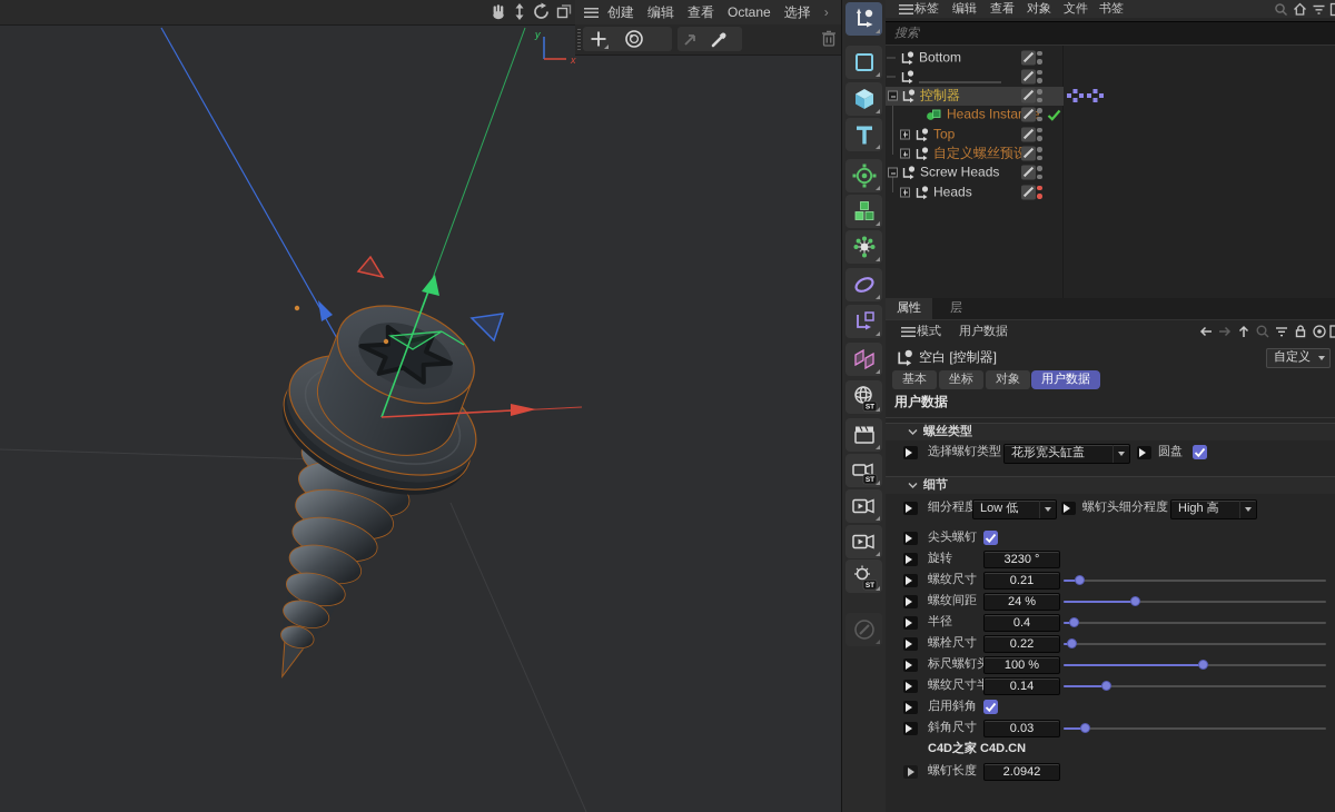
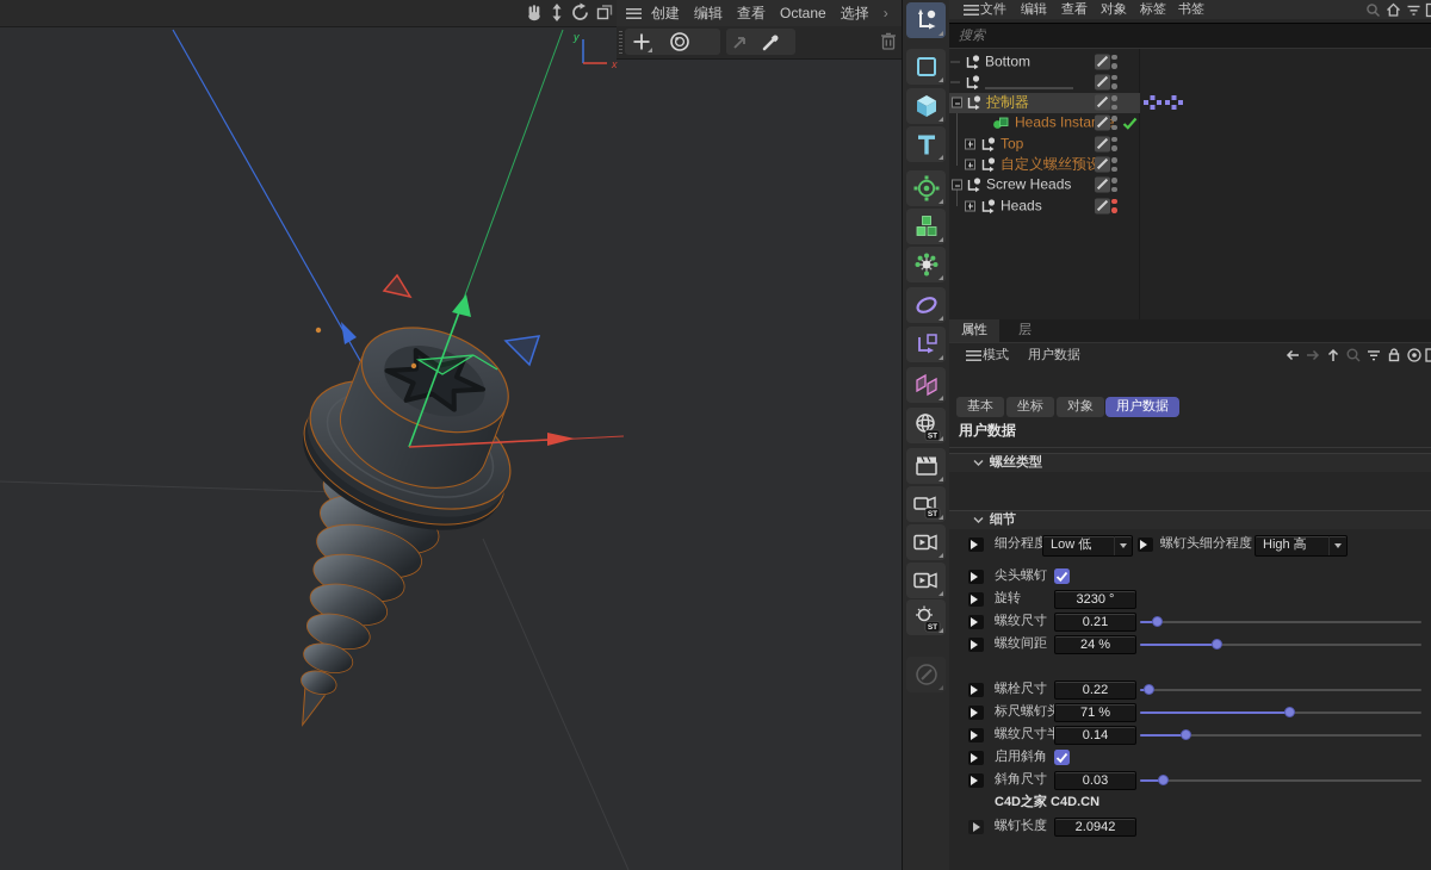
  y
  x
  创建 编辑 查看 Octane 选择 ›
- 标签
+ 文件
  编辑
  查看
  对象
- 文件
+ 标签
  书签
  搜索
  Bottom
  控制器
  Heads Instae
  Top
  自定义螺丝预设
  Screw Heads
  Heads
  属性
  层
  模式
  用户数据
- 空白 [控制器]
- 自定义
  基本
  坐标
  对象
  用户数据
  用户数据
  螺丝类型
- 选择螺钉类型
- 花形宽头缸盖
- 圆盘
  细节
  细分程度
  Low 低
  螺钉头细分程度
  High 高
  尖头螺钉
  旋转
  3230 °
  螺纹尺寸
  0.21
  螺纹间距
  24 %
- 半径
- 0.4
  螺栓尺寸
  0.22
  标尺螺钉
- 100 %
+ 71 %
  0.14
  启用斜角
  斜角尺寸
  0.03
  C4D之家 C4D.CN
  螺钉长度
  2.0942
